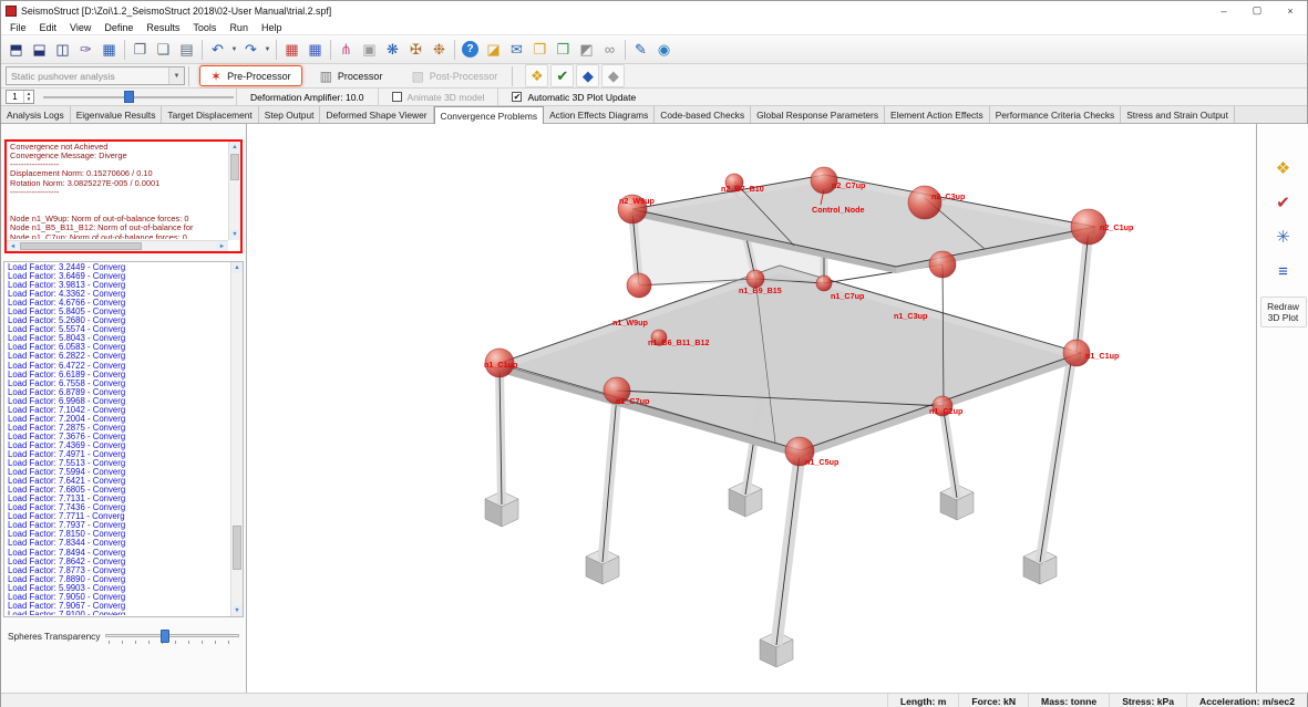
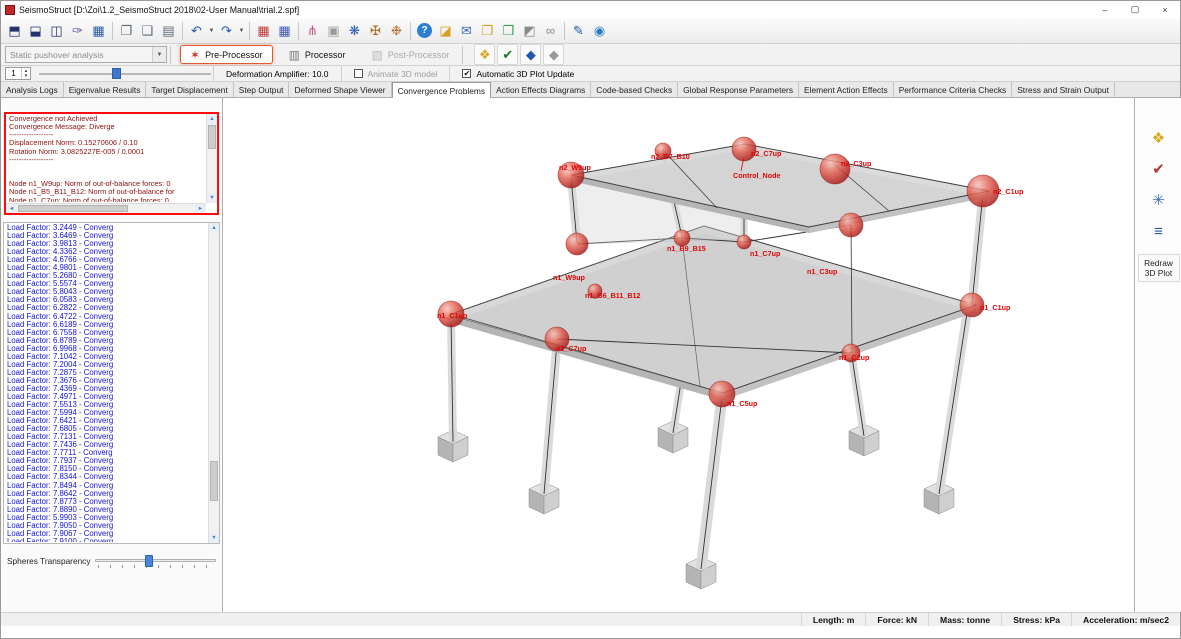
  SeismoStruct [D:\Zoi\1.2_SeismoStruct 2018\02-User Manual\trial.2.spf]
  –
  ▢
  ×
- File
- Edit
- View
- Define
- Results
- Tools
- Run
- Help
  ⬒
  ⬓
  ◫
  ✑
  ▦
  ❐
  ❏
  ▤
  ↶
  ↷
  ▦
  ▦
  ⋔
  ▣
  ❋
  ✠
  ❉
  ?
  ◪
  ✉
  ❒
  ❒
  ◩
  ∞
  ✎
  ◉
  Static pushover analysis
  ✶
  Pre-Processor
  ▥
  Processor
  ▧
  Post-Processor
  ❖
  ✔
  ◆
  ◆
  1
  Deformation Amplifier: 10.0
  Animate 3D model
  Automatic 3D Plot Update
  Analysis Logs
  Eigenvalue Results
  Target Displacement
  Step Output
  Deformed Shape Viewer
  Convergence Problems
  Action Effects Diagrams
  Code-based Checks
  Global Response Parameters
  Element Action Effects
  Performance Criteria Checks
  Stress and Strain Output
  Convergence not Achieved
  Convergence Message: Diverge
  ------------------
  Displacement Norm: 0.15270606 / 0.10
  Rotation Norm: 3.0825227E-005 / 0.0001
  ------------------
  Node n1_W9up: Norm of out-of-balance forces: 0
  Node n1_B5_B11_B12: Norm of out-of-balance for
  Node n1_C7up: Norm of out-of-balance forces: 0
  Load Factor: 3.2449 - Converg
  Load Factor: 3.6469 - Converg
  Load Factor: 3.9813 - Converg
  Load Factor: 4.3362 - Converg
  Load Factor: 4.6766 - Converg
- Load Factor: 5.8405 - Converg
+ Load Factor: 4.9801 - Converg
  Load Factor: 5.2680 - Converg
  Load Factor: 5.5574 - Converg
  Load Factor: 5.8043 - Converg
  Load Factor: 6.0583 - Converg
  Load Factor: 6.2822 - Converg
  Load Factor: 6.4722 - Converg
  Load Factor: 6.6189 - Converg
  Load Factor: 6.7558 - Converg
  Load Factor: 6.8789 - Converg
  Load Factor: 6.9968 - Converg
  Load Factor: 7.1042 - Converg
  Load Factor: 7.2004 - Converg
  Load Factor: 7.2875 - Converg
  Load Factor: 7.3676 - Converg
  Load Factor: 7.4369 - Converg
  Load Factor: 7.4971 - Converg
  Load Factor: 7.5513 - Converg
  Load Factor: 7.5994 - Converg
  Load Factor: 7.6421 - Converg
  Load Factor: 7.6805 - Converg
  Load Factor: 7.7131 - Converg
  Load Factor: 7.7436 - Converg
  Load Factor: 7.7711 - Converg
  Load Factor: 7.7937 - Converg
  Load Factor: 7.8150 - Converg
  Load Factor: 7.8344 - Converg
  Load Factor: 7.8494 - Converg
  Load Factor: 7.8642 - Converg
  Load Factor: 7.8773 - Converg
  Load Factor: 7.8890 - Converg
  Load Factor: 5.9903 - Converg
  Load Factor: 7.9050 - Converg
  Load Factor: 7.9067 - Converg
  Load Factor: 7.9100 - Converg
  Spheres Transparency
  n2_W9up
  n2_B7_B10
  n2_C7up
  Control_Node
  n2_C3up
  n2_C1up
  n1_B9_B15
  n1_C7up
  n1_W9up
  n1_B6_B11_B12
  n1_C3up
  n1_C1up
  n1_C1up
  n1_C7up
  n1_C5up
  n1_C2up
  ❖
  ✔
  ✳
  ≡
  Redraw 3D Plot
  Length: m
  Force: kN
  Mass: tonne
  Stress: kPa
  Acceleration: m/sec2
